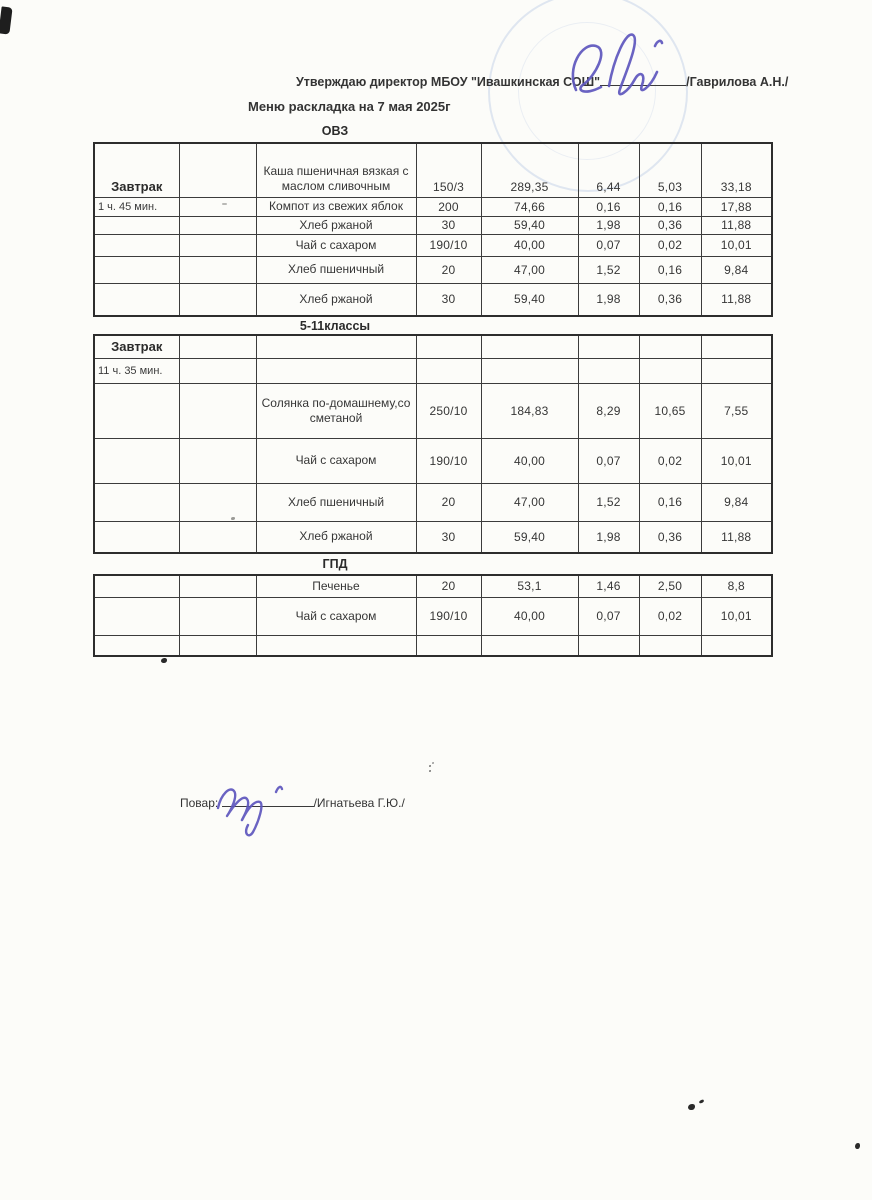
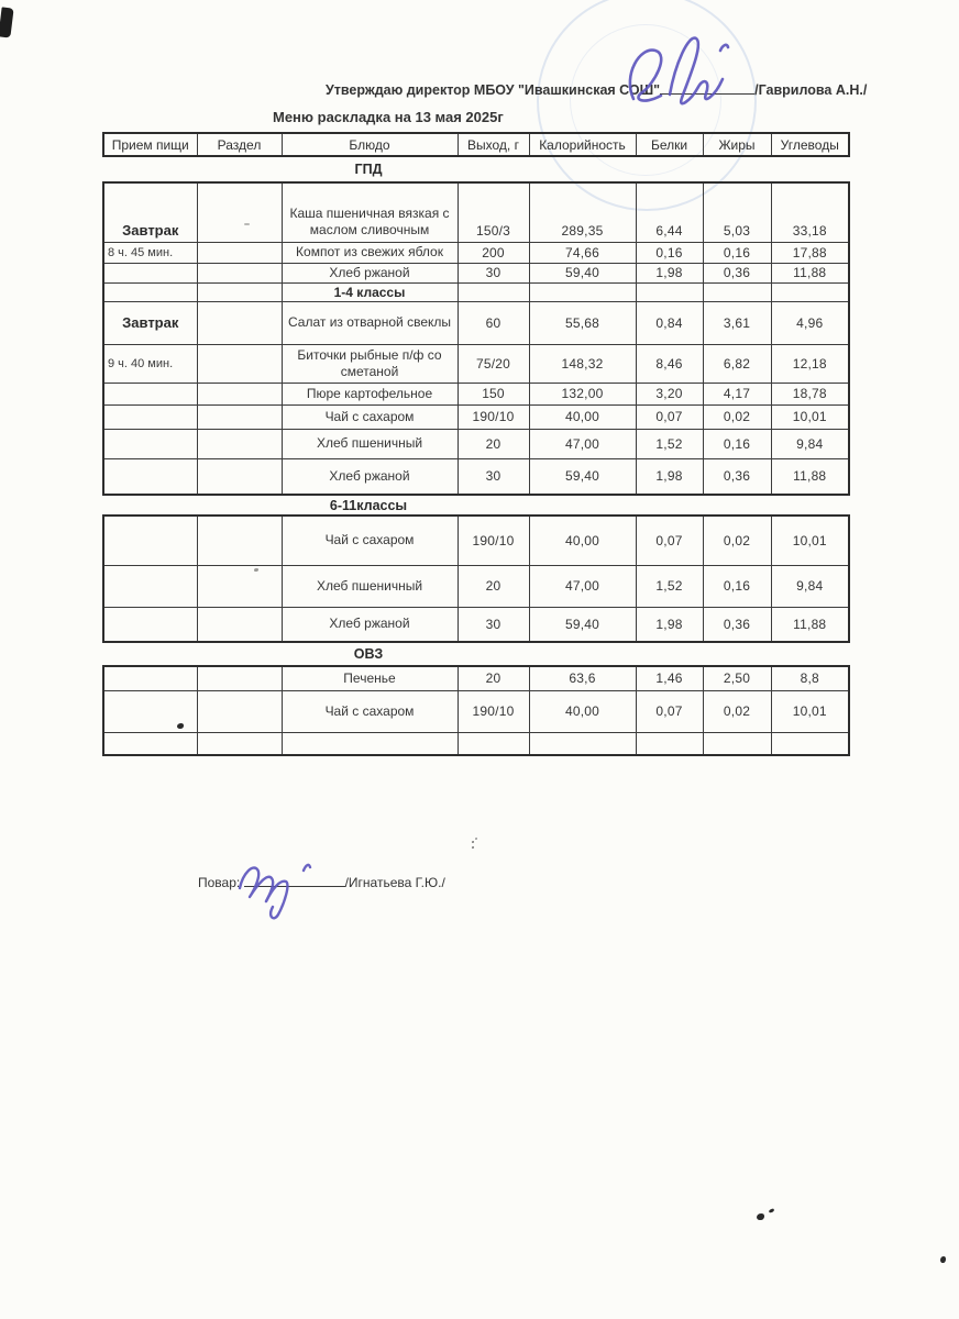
  Утверждаю директор МБОУ "Ивашкинская СО" /Гаврилова А.Н./
- Меню раскладка на 7 мая 2025г
+ Меню раскладка на 13 мая 2025г
+ Прием пищи	Раздел	Блюдо	Выход, г	Калорийность	Белки	Жиры	Углеводы
- ОВЗ
+ ГПД
  Завтрак		Каша пшеничная вязкая с маслом сливочным	150/3	289,35	6,44	5,03	33,18
- 1 ч. 45 мин.		Компот из свежих яблок	200	74,66	0,16	0,16	17,88
+ 8 ч. 45 мин.		Компот из свежих яблок	200	74,66	0,16	0,16	17,88
  		Хлеб ржаной	30	59,40	1,98	0,36	11,88
+ 		1-4 классы
+ Завтрак		Салат из отварной свеклы	60	55,68	0,84	3,61	4,96
+ 9 ч. 40 мин.		Биточки рыбные п/ф со сметаной	75/20	148,32	8,46	6,82	12,18
+ 		Пюре картофельное	150	132,00	3,20	4,17	18,78
  		Чай с сахаром	190/10	40,00	0,07	0,02	10,01
  		Хлеб пшеничный	20	47,00	1,52	0,16	9,84
  		Хлеб ржаной	30	59,40	1,98	0,36	11,88
- 5-11классы
+ 6-11классы
- Завтрак
- 11 ч. 35 мин.
- 		Солянка по-домашнему,со сметаной	250/10	184,83	8,29	10,65	7,55
  		Чай с сахаром	190/10	40,00	0,07	0,02	10,01
  		Хлеб пшеничный	20	47,00	1,52	0,16	9,84
  		Хлеб ржаной	30	59,40	1,98	0,36	11,88
- ГПД
+ ОВЗ
- 		Печенье	20	53,1	1,46	2,50	8,8
+ 		Печенье	20	63,6	1,46	2,50	8,8
  		Чай с сахаром	190/10	40,00	0,07	0,02	10,01
  Повар: /Игнатьева Г.Ю./
